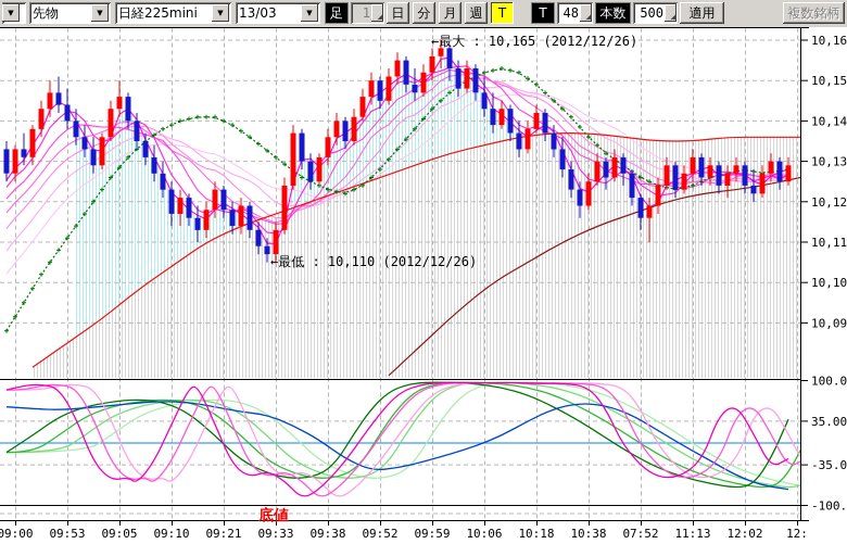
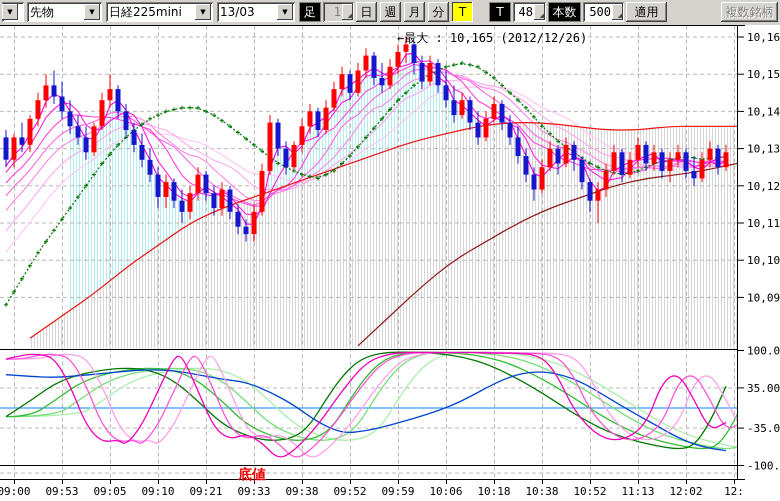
  10,16
  10,15
  10,14
  10,13
  10,12
  10,11
  10,10
  10,09
  100.0
  35.00
  -35.0
  -100.
  09:00
  09:53
  09:05
  09:10
  09:21
  09:33
  09:38
  09:52
  09:59
  10:06
  10:18
  10:38
- 07:52
+ 10:52
  11:13
  12:02
  12:
  ←最大 : 10,165 (2012/12/26)
- ←最低 : 10,110 (2012/12/26)
  底値
  ▼
  先物
  ▼
  日経225mini
  ▼
  13/03
  ▼
  足
  1
  ◢
  日
- 分
+ 週
  月
- 週
+ 分
  T
  T
  48
  ◢
  本数
  500
  ◢
  適用
  複数銘柄
